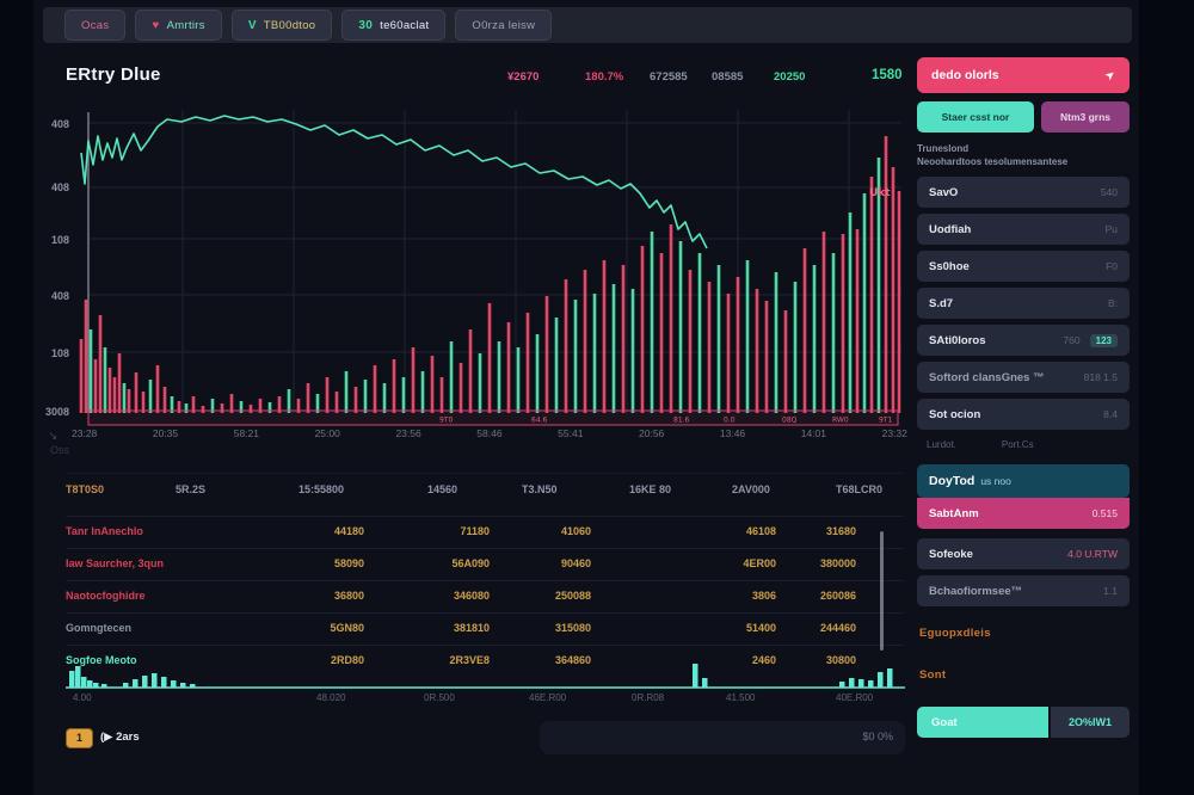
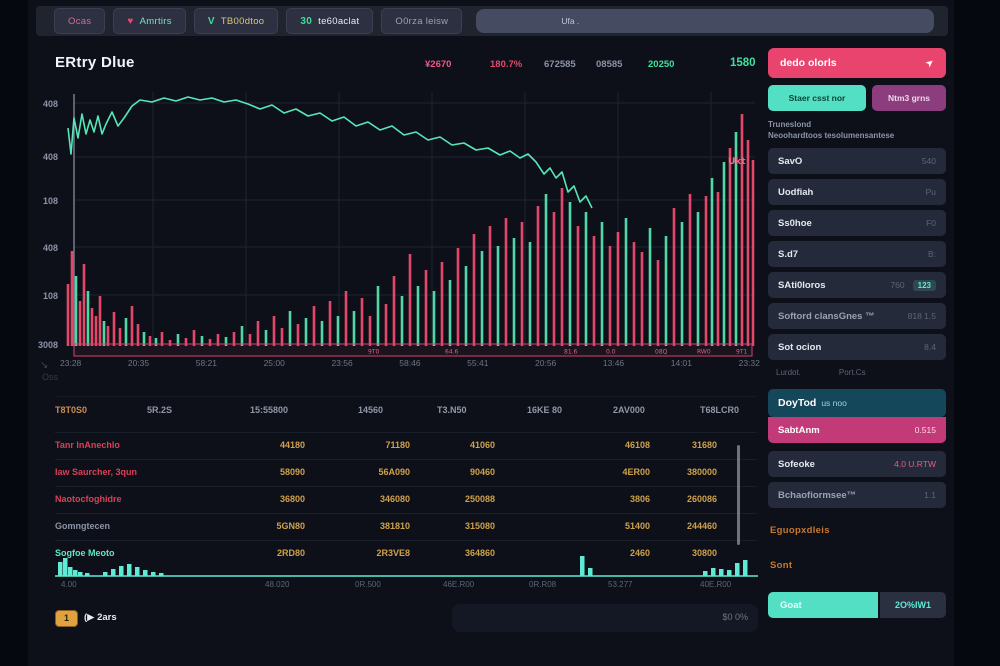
  Ocas
  ♥
  Amrtirs
  V
  TB00dtoo
  30
  te60aclat
  O0rza leisw
+ Ufa .
  ERtry Dlue
  ¥2670
  180.7%
  672585
  08585
  20250
  1580
  408
  408
  108
  408
  108
  3008
  23:28
  20:35
  58:21
  25:00
  23:56
  58:46
  55:41
  20:56
  13:46
  14:01
  23:32
  ↘
  Oss
  Ukt
  T8T0S0
  5R.2S
  15:55800
  14560
  T3.N50
  16KE 80
  2AV000
  T68LCR0
  Tanr InAnechlo
  44180
  71180
  41060
  46108
  31680
  Iaw Saurcher, 3qun
  58090
  56A090
  90460
  4ER00
  380000
  Naotocfoghidre
  36800
  346080
  250088
  3806
  260086
  Gomngtecen
  5GN80
  381810
  315080
  51400
  244460
  Sogfoe Meoto
  2RD80
  2R3VE8
  364860
  2460
  30800
  4.00
  48.020
  0R.500
  46E.R00
  0R.R08
- 41.500
+ 53.277
  40E.R00
  1
  (▶ 2ars
  $0 0%
  dedo olorls
  Staer csst nor
  Ntm3 grns
  Truneslond
  Neoohardtoos tesolumensantese
  SavO
  540
  Uodfiah
  Pu
  Ss0hoe
  F0
  S.d7
  B:
  SAti0loros
  760
  123
  Softord clansGnes ™
  818 1.5
  Sot ocion
  8.4
  Lurdot.
  Port.Cs
  DoyTod
  us noo
  SabtAnm
  0.515
  Sofeoke
  4.0 U.RTW
  Bchaofiormsee™
  1.1
  Eguopxdleis
  Sont
  Goat
  2O%IW1
